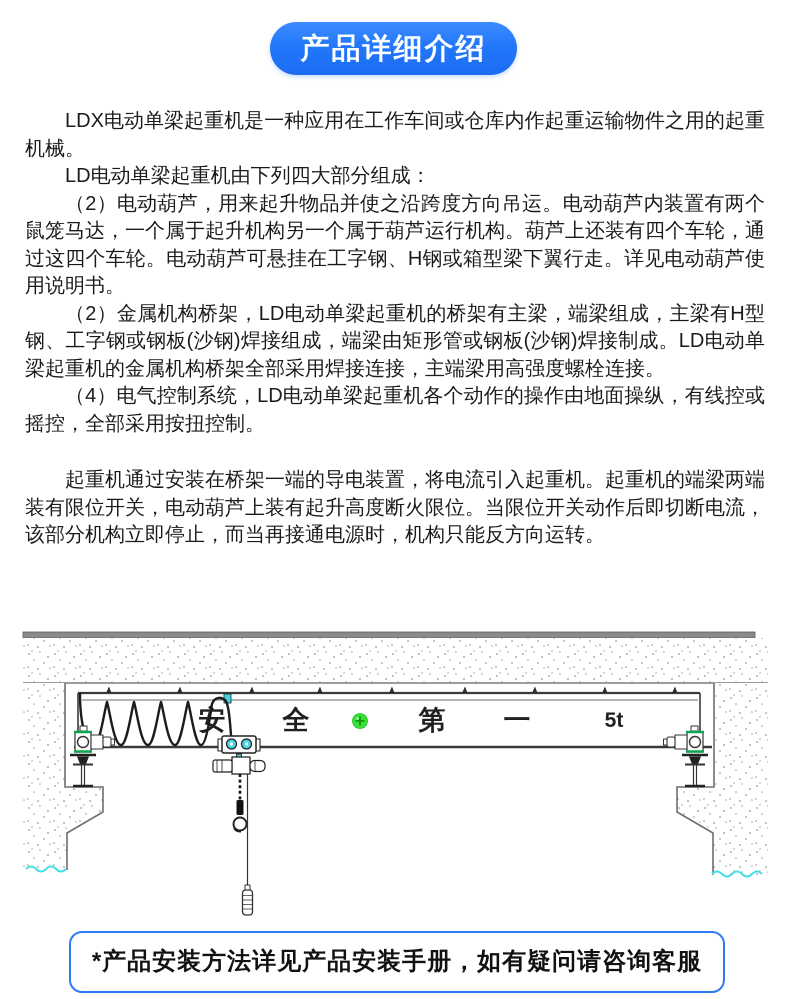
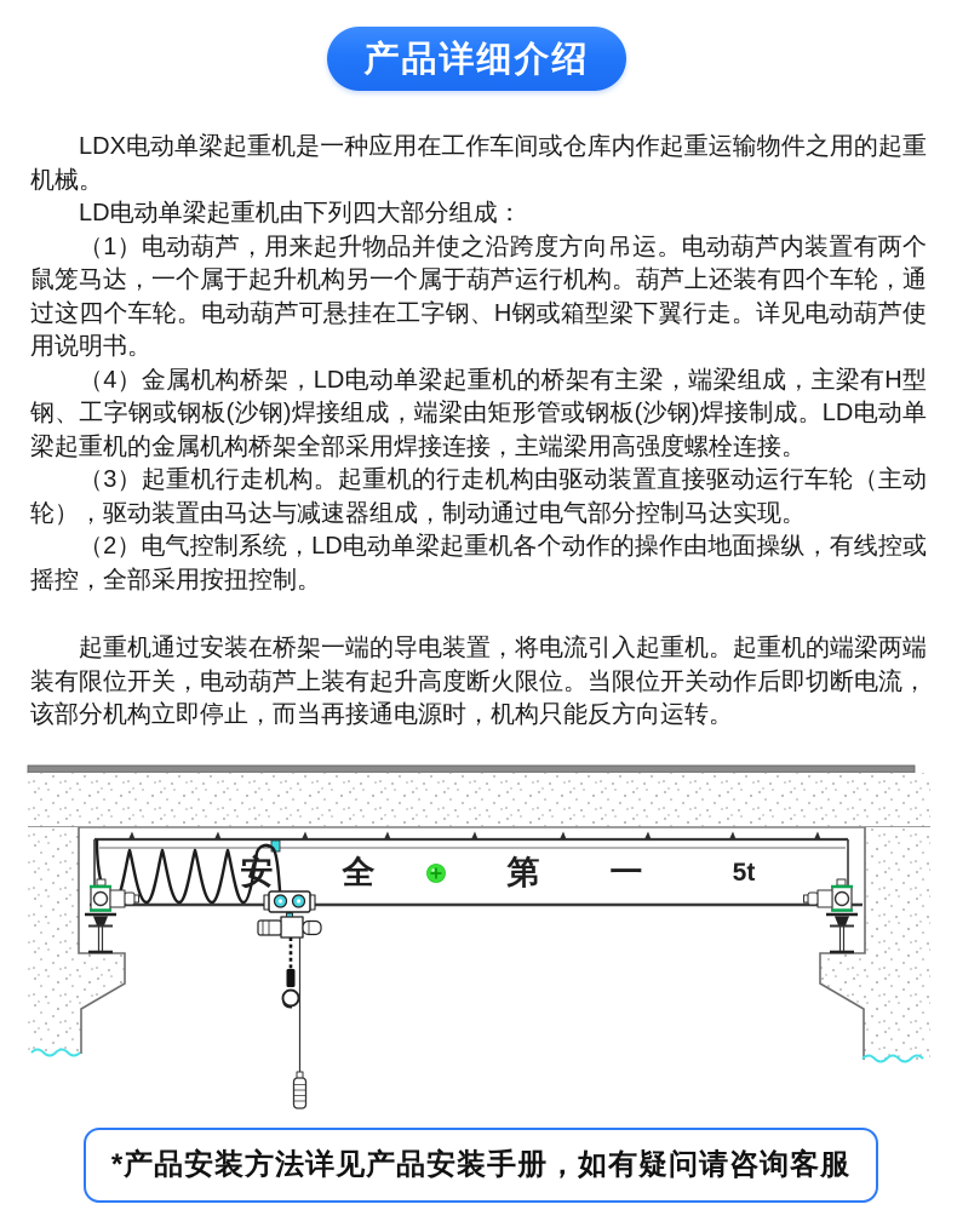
  产品详细介绍
  LDX电动单梁起重机是一种应用在工作车间或仓库内作起重运输物件之用的起重机械。
  LD电动单梁起重机由下列四大部分组成：
- （2）电动葫芦，用来起升物品并使之沿跨度方向吊运。电动葫芦内装置有两个鼠笼马达，一个属于起升机构另一个属于葫芦运行机构。葫芦上还装有四个车轮，通过这四个车轮。电动葫芦可悬挂在工字钢、H钢或箱型梁下翼行走。详见电动葫芦使用说明书。
+ （1）电动葫芦，用来起升物品并使之沿跨度方向吊运。电动葫芦内装置有两个鼠笼马达，一个属于起升机构另一个属于葫芦运行机构。葫芦上还装有四个车轮，通过这四个车轮。电动葫芦可悬挂在工字钢、H钢或箱型梁下翼行走。详见电动葫芦使用说明书。
- （2）金属机构桥架，LD电动单梁起重机的桥架有主梁，端梁组成，主梁有H型钢、工字钢或钢板(沙钢)焊接组成，端梁由矩形管或钢板(沙钢)焊接制成。LD电动单梁起重机的金属机构桥架全部采用焊接连接，主端梁用高强度螺栓连接。
+ （4）金属机构桥架，LD电动单梁起重机的桥架有主梁，端梁组成，主梁有H型钢、工字钢或钢板(沙钢)焊接组成，端梁由矩形管或钢板(沙钢)焊接制成。LD电动单梁起重机的金属机构桥架全部采用焊接连接，主端梁用高强度螺栓连接。
+ （3）起重机行走机构。起重机的行走机构由驱动装置直接驱动运行车轮（主动轮），驱动装置由马达与减速器组成，制动通过电气部分控制马达实现。
- （4）电气控制系统，LD电动单梁起重机各个动作的操作由地面操纵，有线控或摇控，全部采用按扭控制。
+ （2）电气控制系统，LD电动单梁起重机各个动作的操作由地面操纵，有线控或摇控，全部采用按扭控制。
  起重机通过安装在桥架一端的导电装置，将电流引入起重机。起重机的端梁两端装有限位开关，电动葫芦上装有起升高度断火限位。当限位开关动作后即切断电流，该部分机构立即停止，而当再接通电源时，机构只能反方向运转。
  安
  全
  第
  一
  5t
  *产品安装方法详见产品安装手册，如有疑问请咨询客服
